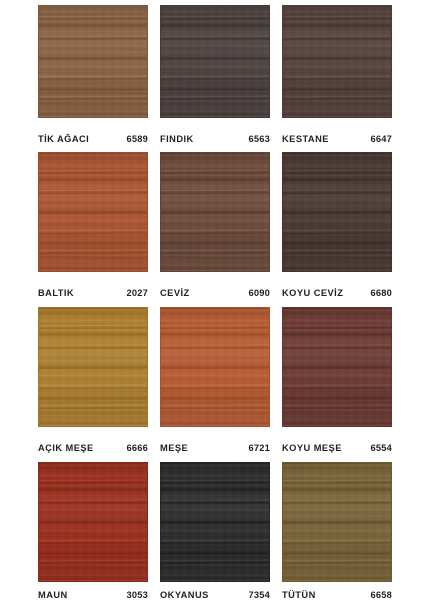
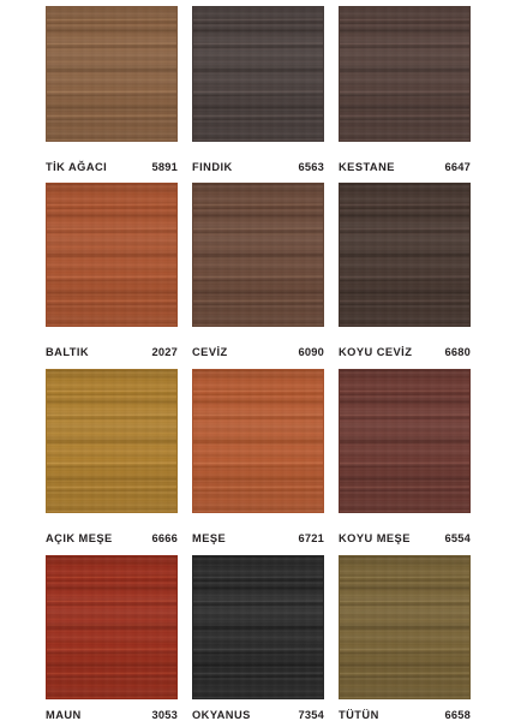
  TİK AĞACI
- 6589
+ 5891
  FINDIK
  6563
  KESTANE
  6647
  BALTIK
  2027
  CEVİZ
  6090
  KOYU CEVİZ
  6680
  AÇIK MEŞE
  6666
  MEŞE
  6721
  KOYU MEŞE
  6554
  MAUN
  3053
  OKYANUS
  7354
  TÜTÜN
  6658
